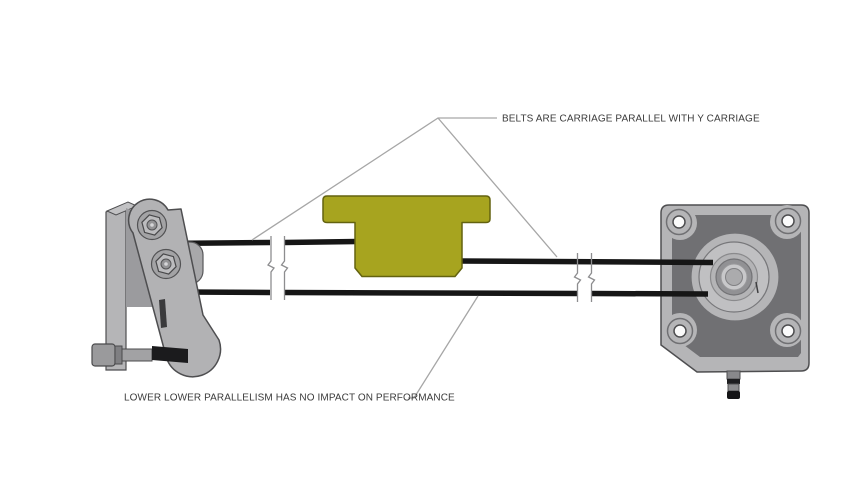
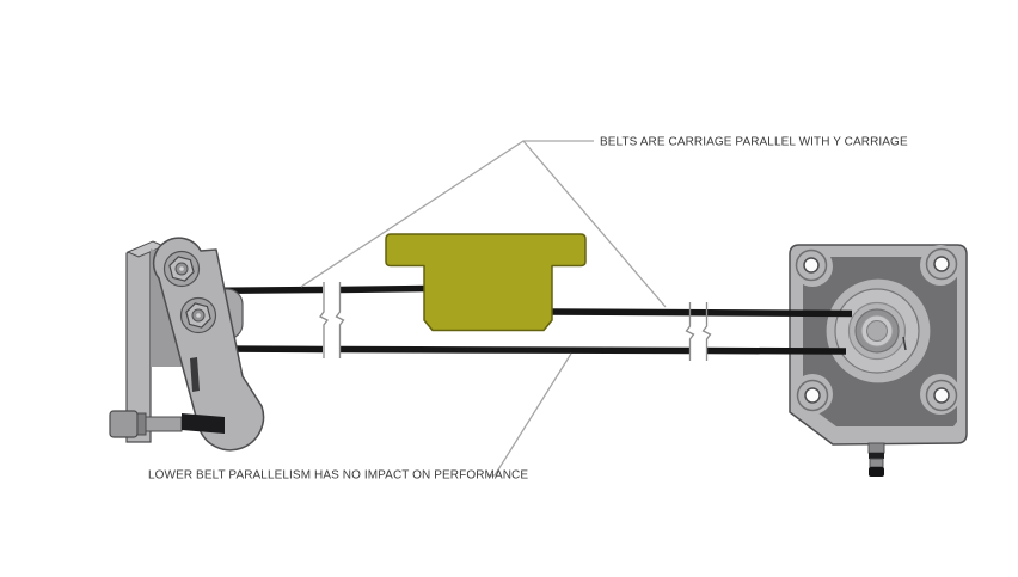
  BELTS ARE CARRIAGE PARALLEL WITH Y CARRIAGE
- LOWER LOWER PARALLELISM HAS NO IMPACT ON PERFORMANCE
+ LOWER BELT PARALLELISM HAS NO IMPACT ON PERFORMANCE
